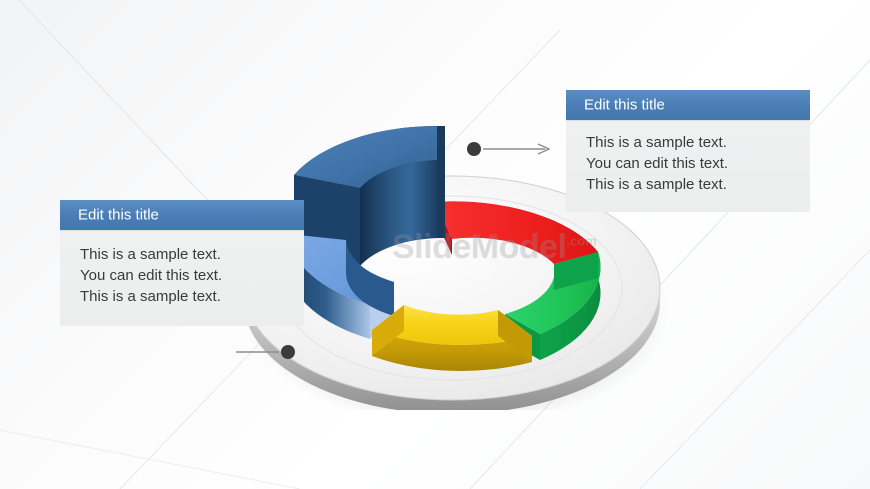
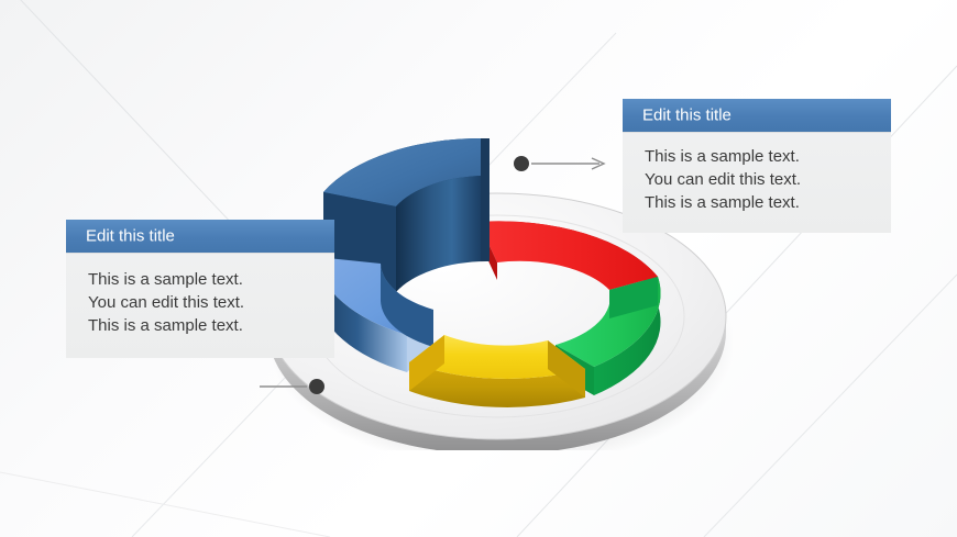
- SlideModel.com
  Edit this title
  This is a sample text.
  You can edit this text.
  This is a sample text.
  Edit this title
  This is a sample text.
  You can edit this text.
  This is a sample text.
